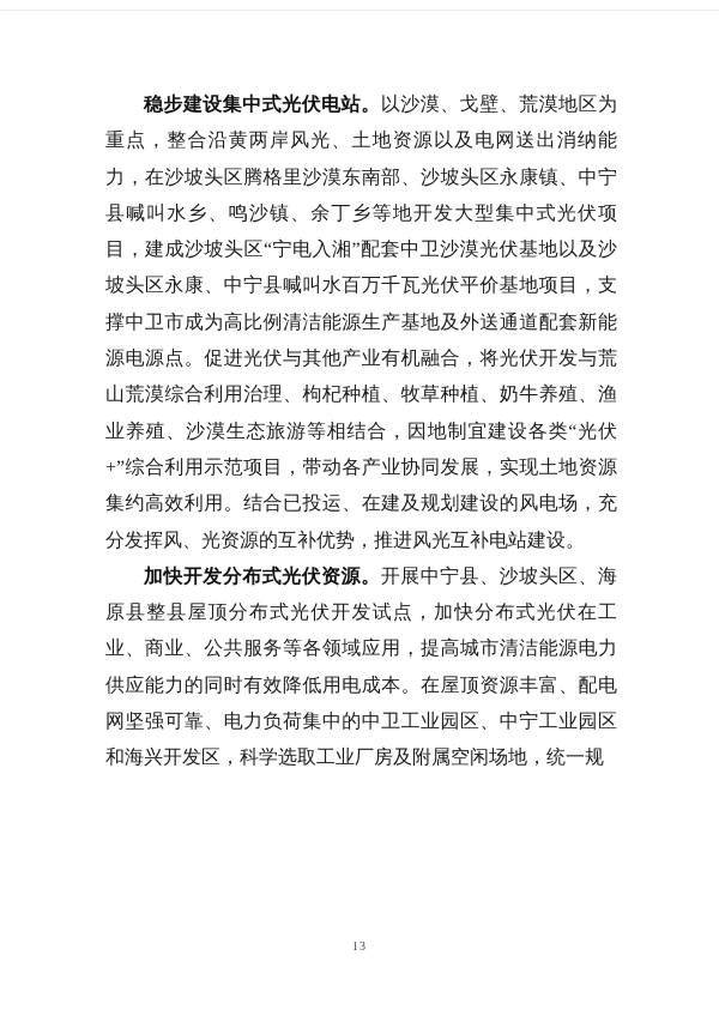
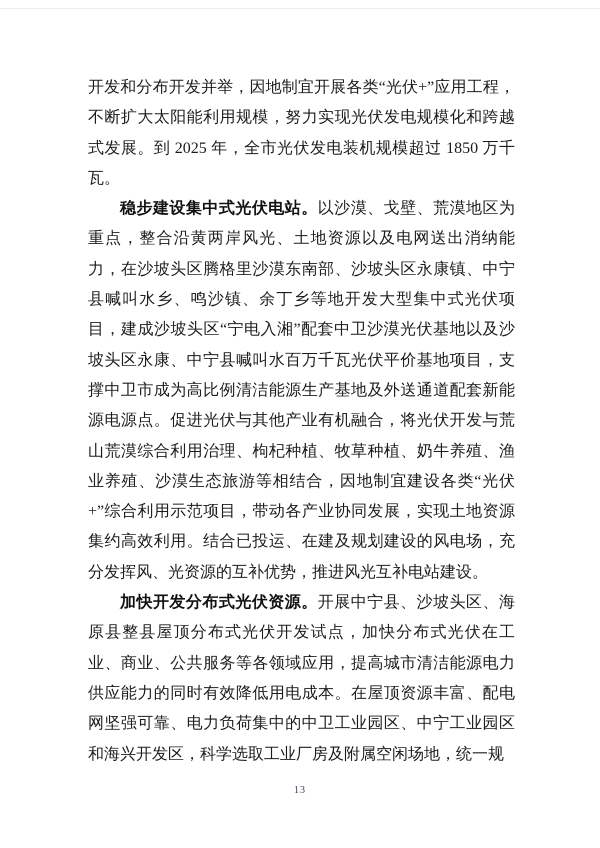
+ 开发和分布开发并举，因地制宜开展各类“光伏+”应用工程，不断扩大太阳能利用规模，努力实现光伏发电规模化和跨越式发展。到 2025 年，全市光伏发电装机规模超过 1850 万千瓦。
  稳步建设集中式光伏电站。以沙漠、戈壁、荒漠地区为重点，整合沿黄两岸风光、土地资源以及电网送出消纳能力，在沙坡头区腾格里沙漠东南部、沙坡头区永康镇、中宁县喊叫水乡、鸣沙镇、余丁乡等地开发大型集中式光伏项目，建成沙坡头区“宁电入湘”配套中卫沙漠光伏基地以及沙坡头区永康、中宁县喊叫水百万千瓦光伏平价基地项目，支撑中卫市成为高比例清洁能源生产基地及外送通道配套新能源电源点。促进光伏与其他产业有机融合，将光伏开发与荒山荒漠综合利用治理、枸杞种植、牧草种植、奶牛养殖、渔业养殖、沙漠生态旅游等相结合，因地制宜建设各类“光伏+”综合利用示范项目，带动各产业协同发展，实现土地资源集约高效利用。结合已投运、在建及规划建设的风电场，充分发挥风、光资源的互补优势，推进风光互补电站建设。
  加快开发分布式光伏资源。开展中宁县、沙坡头区、海原县整县屋顶分布式光伏开发试点，加快分布式光伏在工业、商业、公共服务等各领域应用，提高城市清洁能源电力供应能力的同时有效降低用电成本。在屋顶资源丰富、配电网坚强可靠、电力负荷集中的中卫工业园区、中宁工业园区和海兴开发区，科学选取工业厂房及附属空闲场地，统一规
  13
